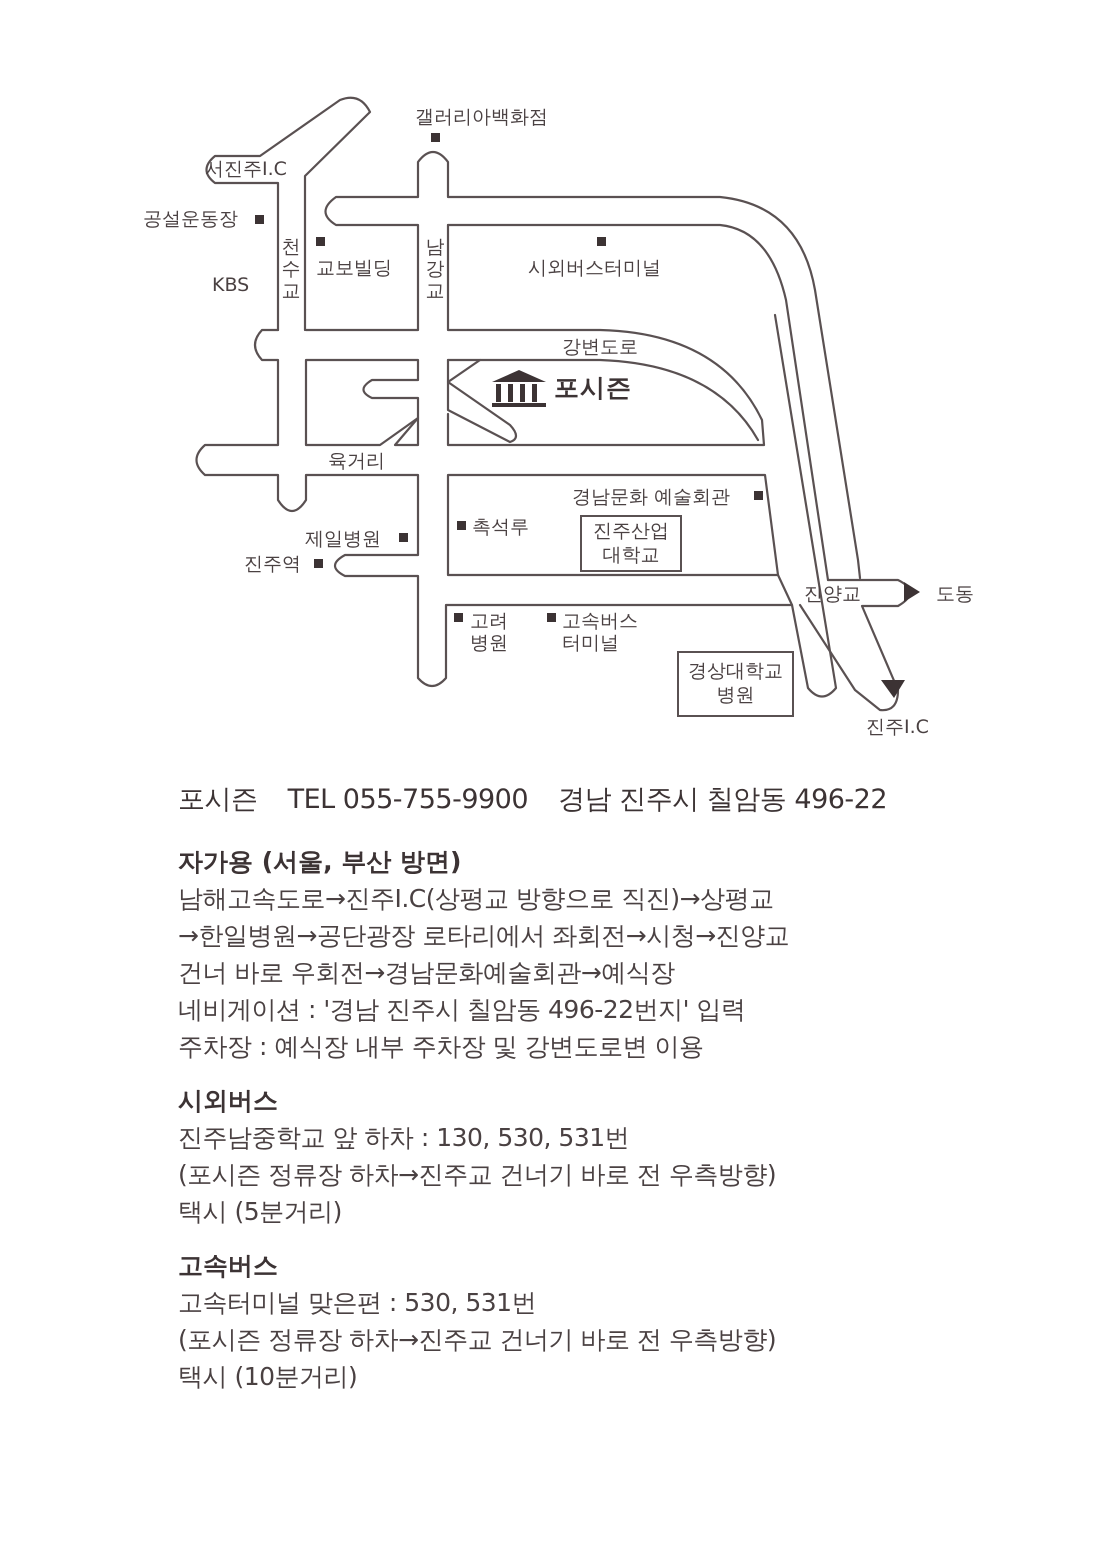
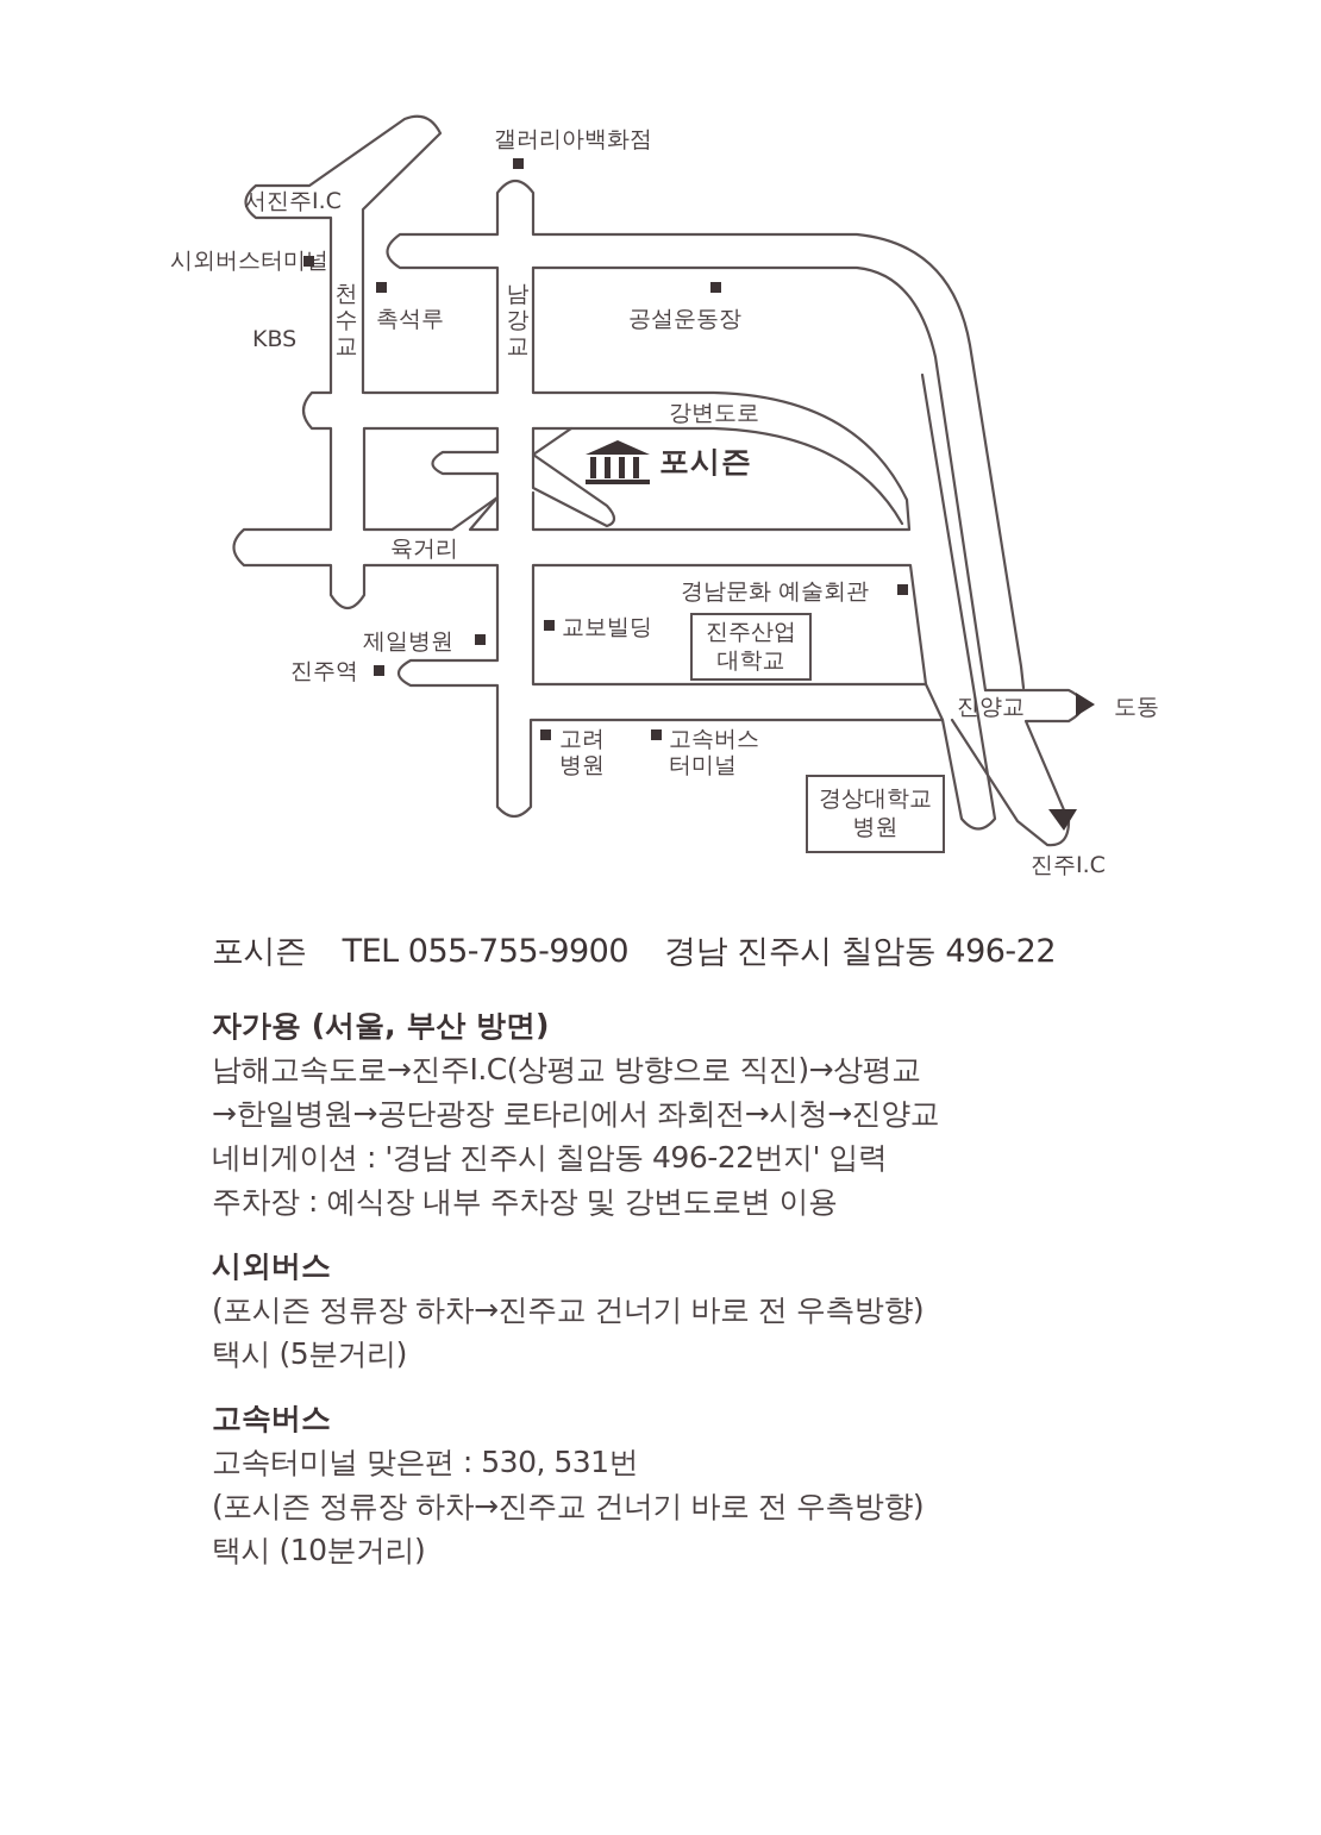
  포시즌
  천
  수
  교
  남
  강
  교
  강변도로
  육거리
  진양교
  서진주I.C
  진주I.C
  도동
  갤러리아백화점
- 공설운동장
+ 시외버스터미널
  KBS
- 교보빌딩
+ 촉석루
- 시외버스터미널
+ 공설운동장
  경남문화 예술회관
- 촉석루
+ 교보빌딩
  제일병원
  진주역
  고려
  병원
  고속버스
  터미널
  진주산업
  대학교
  경상대학교
  병원
  포시즌 TEL 055-755-9900 경남 진주시 칠암동 496-22
  자가용 (서울, 부산 방면)
  남해고속도로→진주I.C(상평교 방향으로 직진)→상평교
  →한일병원→공단광장 로타리에서 좌회전→시청→진양교
- 건너 바로 우회전→경남문화예술회관→예식장
  네비게이션 : '경남 진주시 칠암동 496-22번지' 입력
  주차장 : 예식장 내부 주차장 및 강변도로변 이용
  시외버스
- 진주남중학교 앞 하차 : 130, 530, 531번
  (포시즌 정류장 하차→진주교 건너기 바로 전 우측방향)
  택시 (5분거리)
  고속버스
  고속터미널 맞은편 : 530, 531번
  (포시즌 정류장 하차→진주교 건너기 바로 전 우측방향)
  택시 (10분거리)
